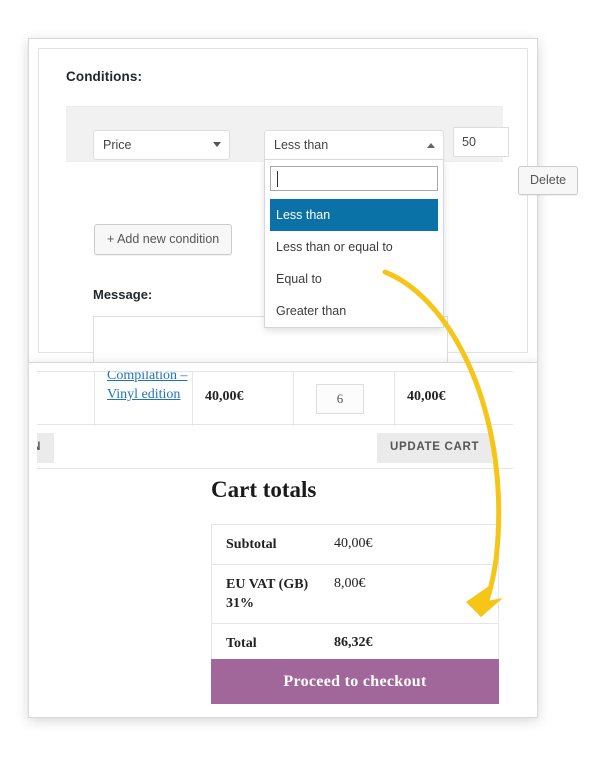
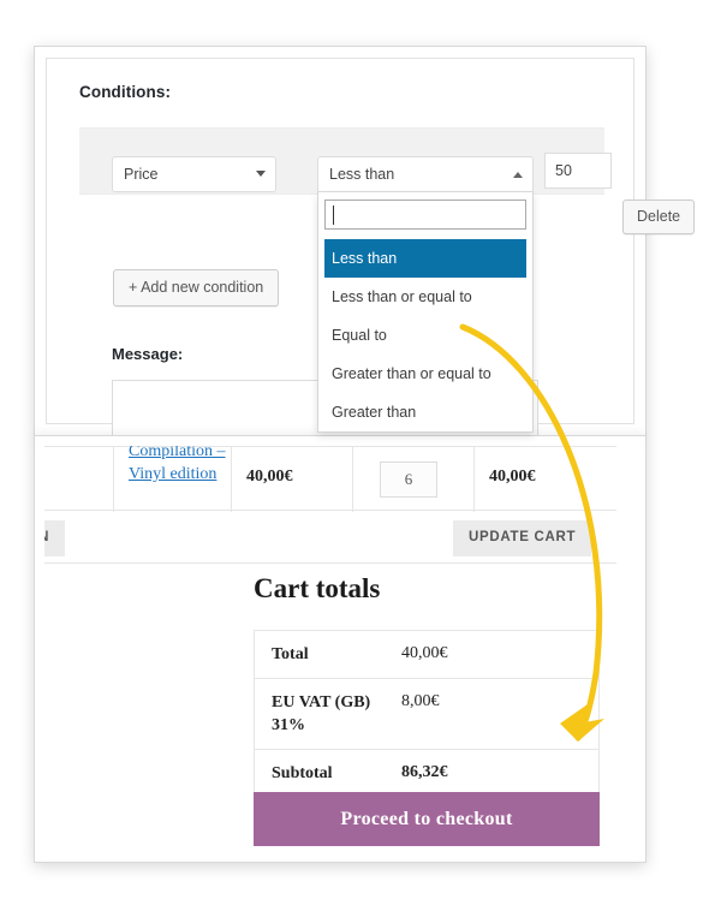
  Conditions:
  Price
  Less than
  Less than
  Less than or equal to
  Equal to
+ Greater than or equal to
  Greater than
  50
  Delete
  + Add new condition
  Message:
  Compilation –
  Vinyl edition
  40,00€
  6
  40,00€
  UPDATE CART
  Cart totals
- Subtotal
+ Total
  40,00€
  EU VAT (GB) 31%
  8,00€
- Total
+ Subtotal
  86,32€
  Proceed to checkout
